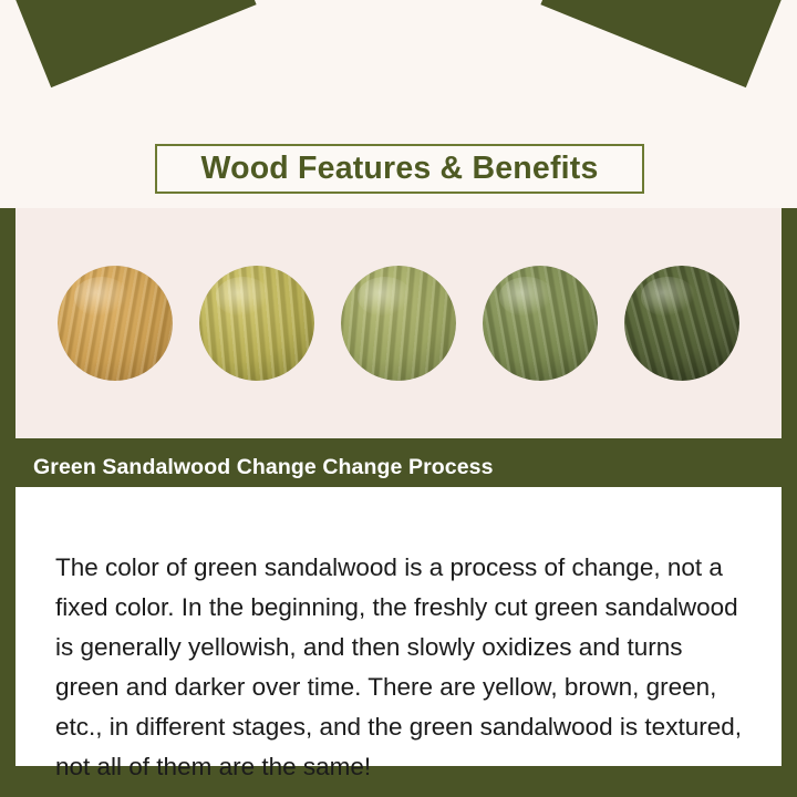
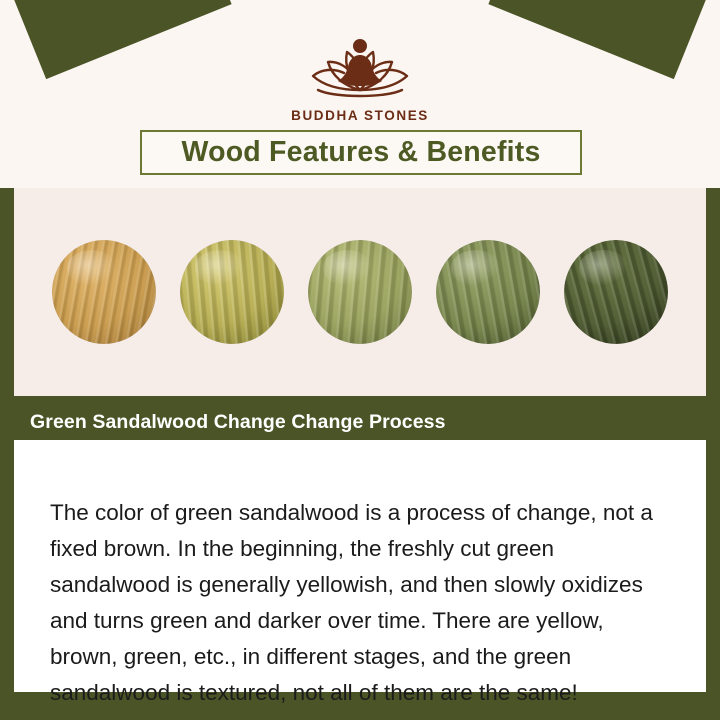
+ BUDDHA STONES
  Wood Features & Benefits
  Green Sandalwood Change Change Process
- The color of green sandalwood is a process of change, not a fixed color. In the beginning, the freshly cut green sandalwood is generally yellowish, and then slowly oxidizes and turns green and darker over time. There are yellow, brown, green, etc., in different stages, and the green sandalwood is textured, not all of them are the same!
+ The color of green sandalwood is a process of change, not a fixed brown. In the beginning, the freshly cut green sandalwood is generally yellowish, and then slowly oxidizes and turns green and darker over time. There are yellow, brown, green, etc., in different stages, and the green sandalwood is textured, not all of them are the same!
